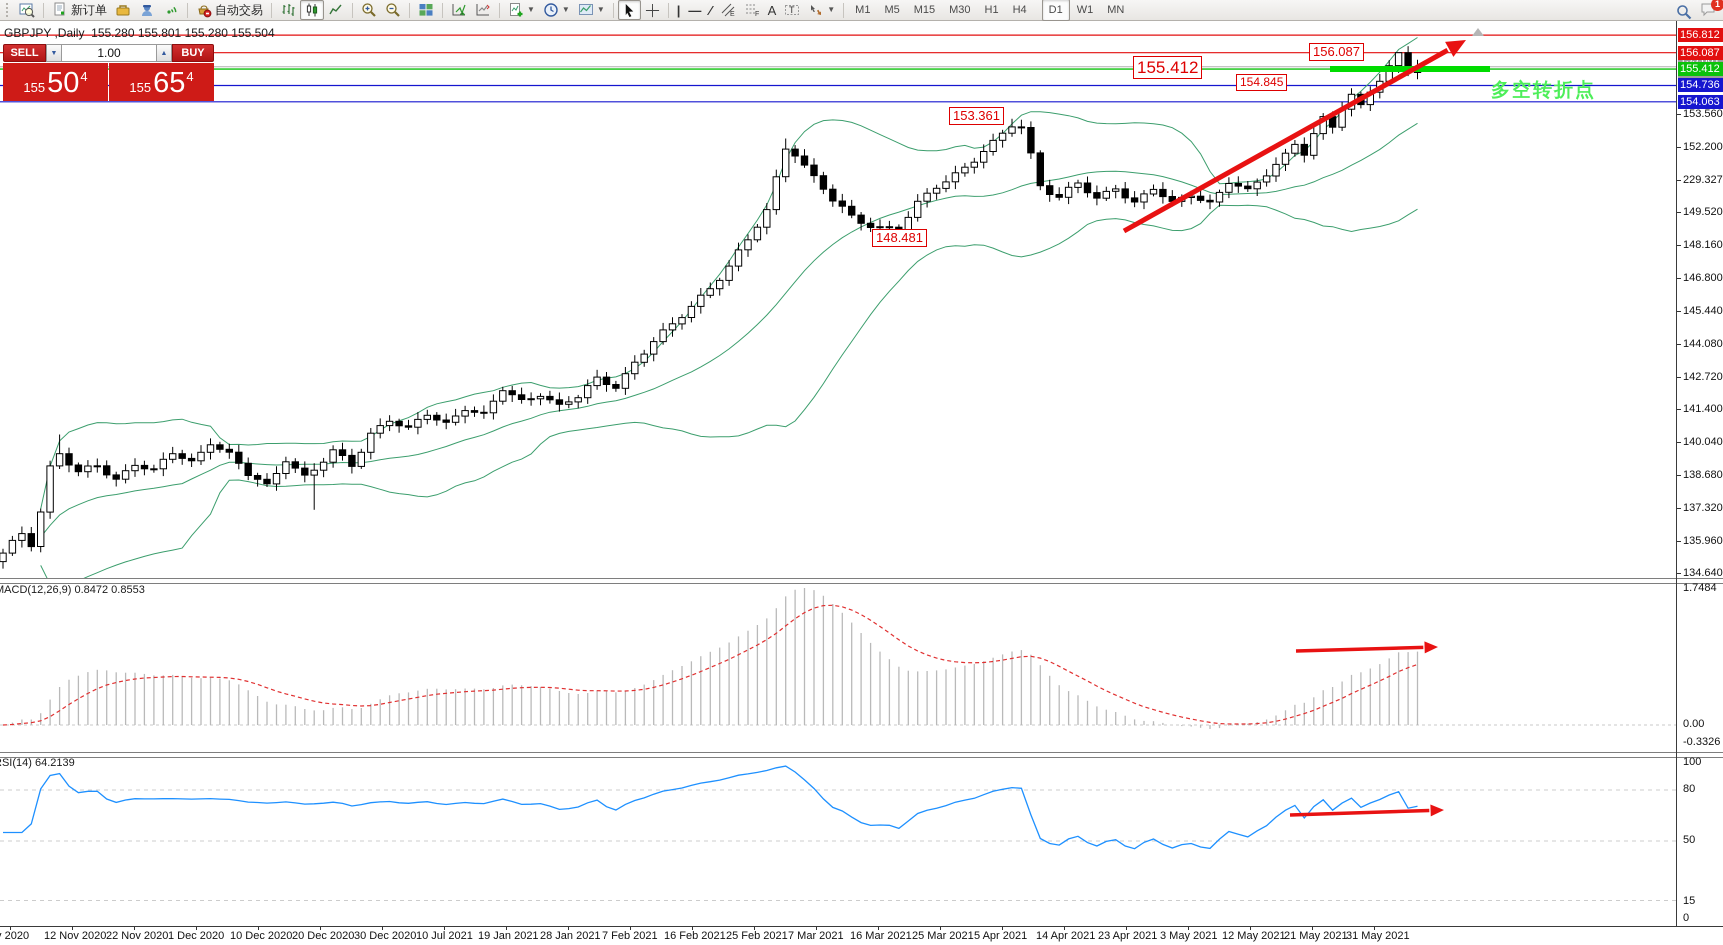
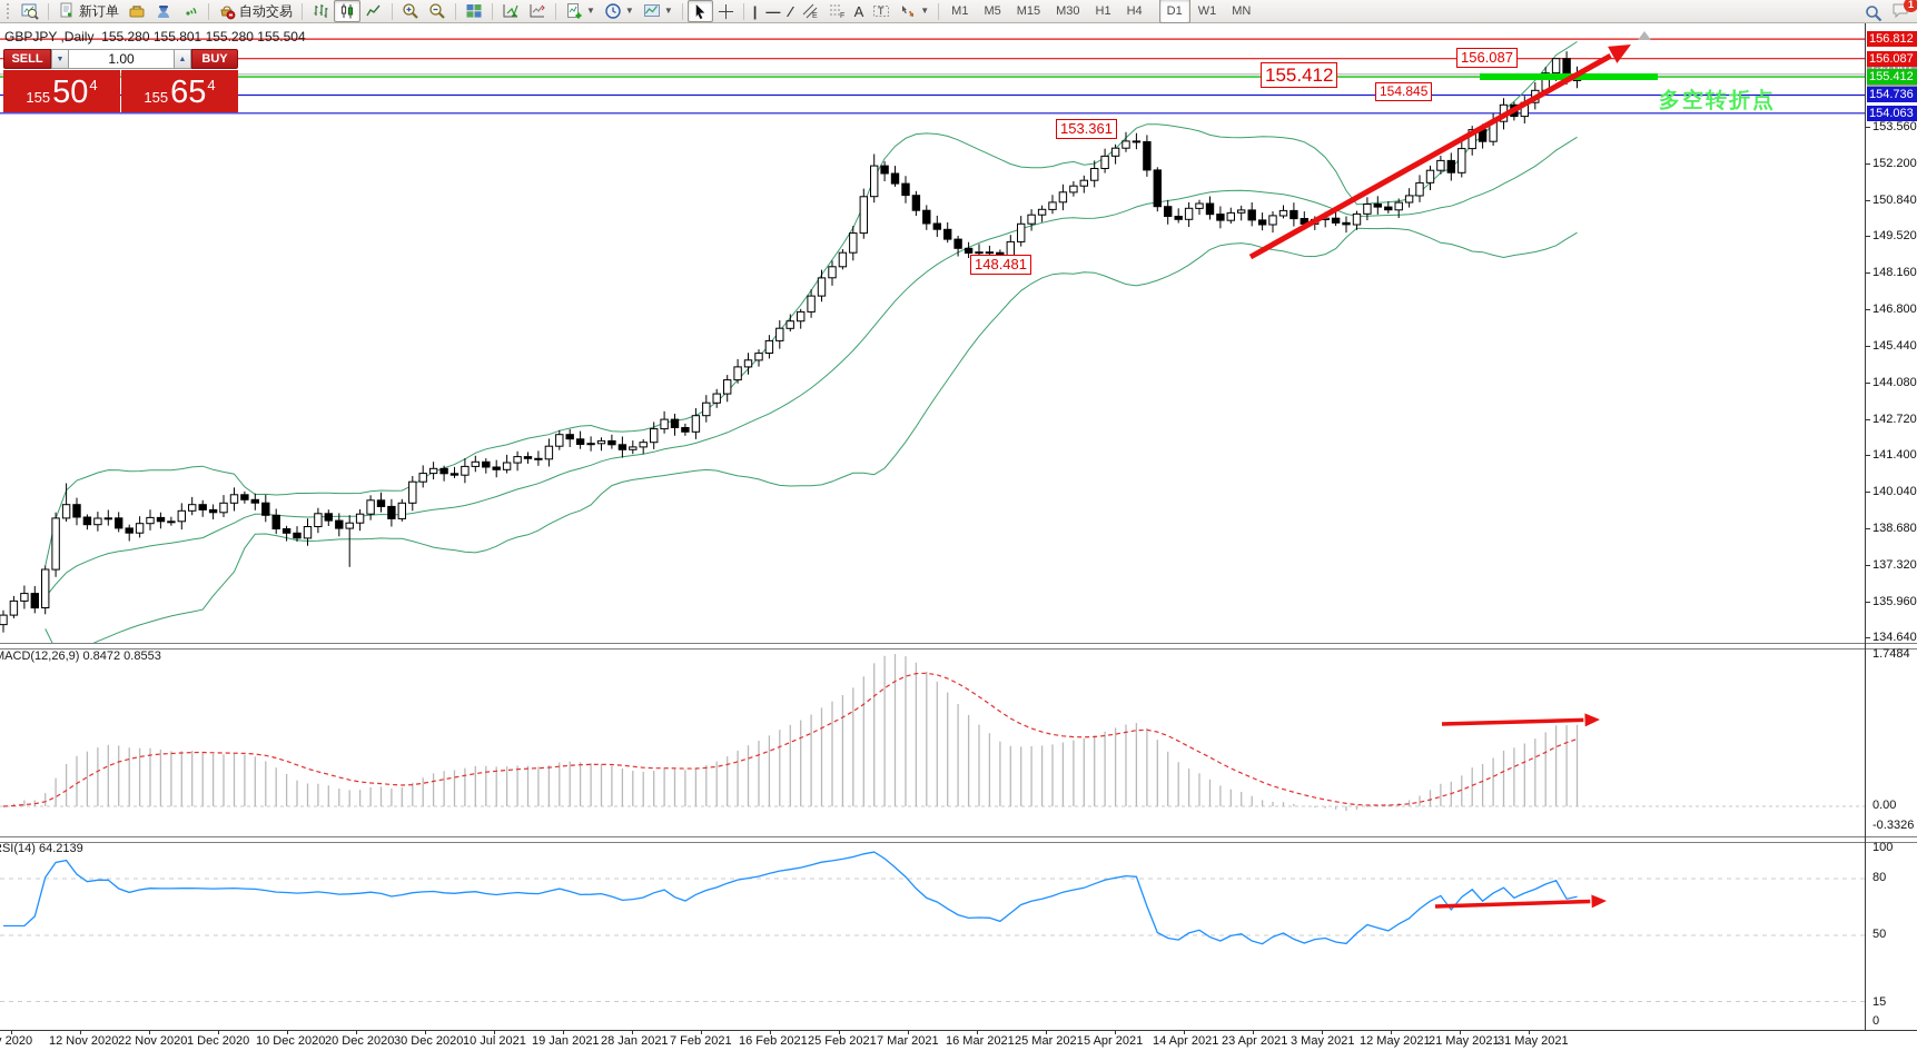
  新订单
  自动交易
  ▼
  ▼
  ▼
  |
  —
  ∕
  A
  T
  ▼
  M1
  M5
  M15
  M30
  H1
  H4
  D1
  W1
  MN
  1
  GBPJPY ,Daily 155.280 155.801 155.280 155.504
  ACD(12,26,9) 0.8472 0.8553
  SI(14) 64.2139
  多空转折点
  153.560
  152.200
- 229.327
+ 150.840
  149.520
  148.160
  146.800
  145.440
  144.080
  142.720
  141.400
  140.040
  138.680
  137.320
  135.960
  134.640
  155.801
  156.812
  156.087
  155.412
  154.736
  154.063
  1.7484
  0.00
  -0.3326
  100
  80
  50
  15
  0
  12 Nov 2020
  22 Nov 2020
  1 Dec 2020
  10 Dec 2020
  20 Dec 2020
  30 Dec 2020
  10 Jul 2021
  19 Jan 2021
  28 Jan 2021
  7 Feb 2021
  16 Feb 2021
  25 Feb 2021
  7 Mar 2021
  16 Mar 2021
  25 Mar 2021
  5 Apr 2021
  14 Apr 2021
  23 Apr 2021
  3 May 2021
  12 May 2021
  21 May 2021
  31 May 2021
  156.087
  155.412
  154.845
  153.361
  148.481
  SELL
  1.00
  BUY
  155
  50
  4
  155
  65
  4
